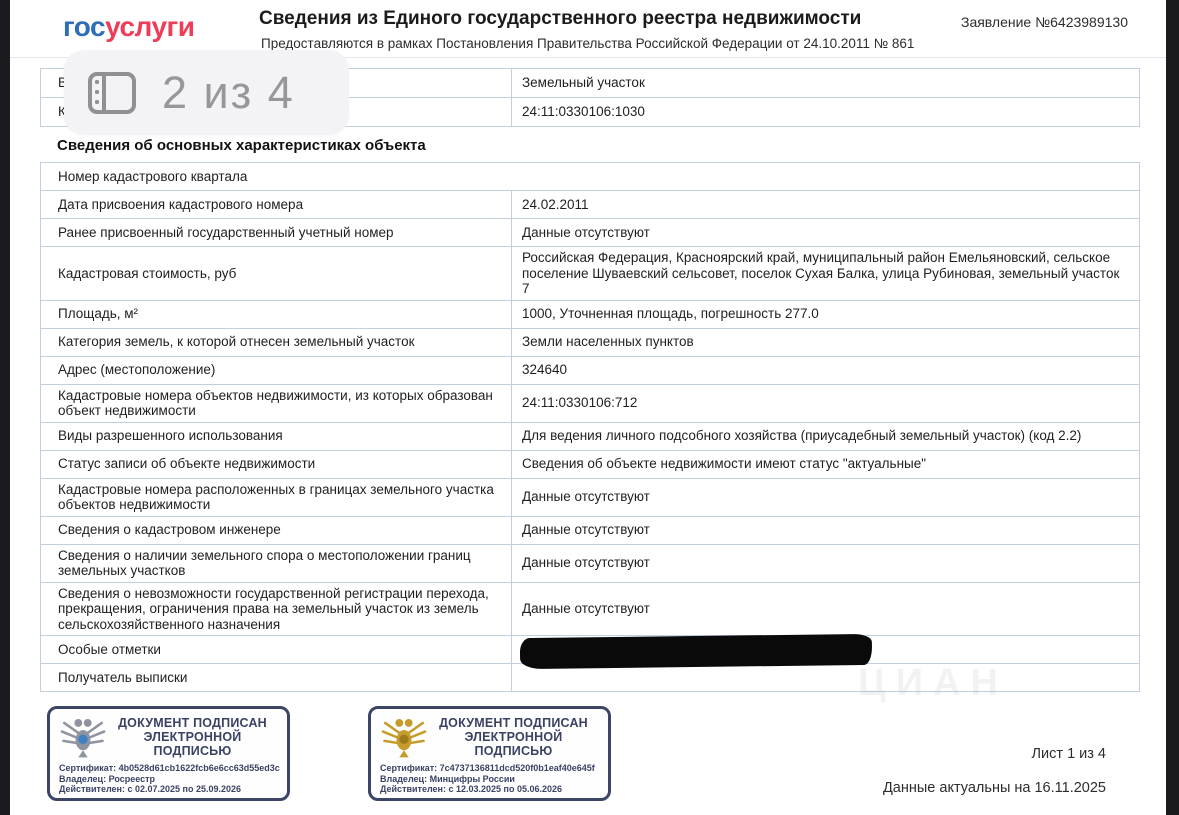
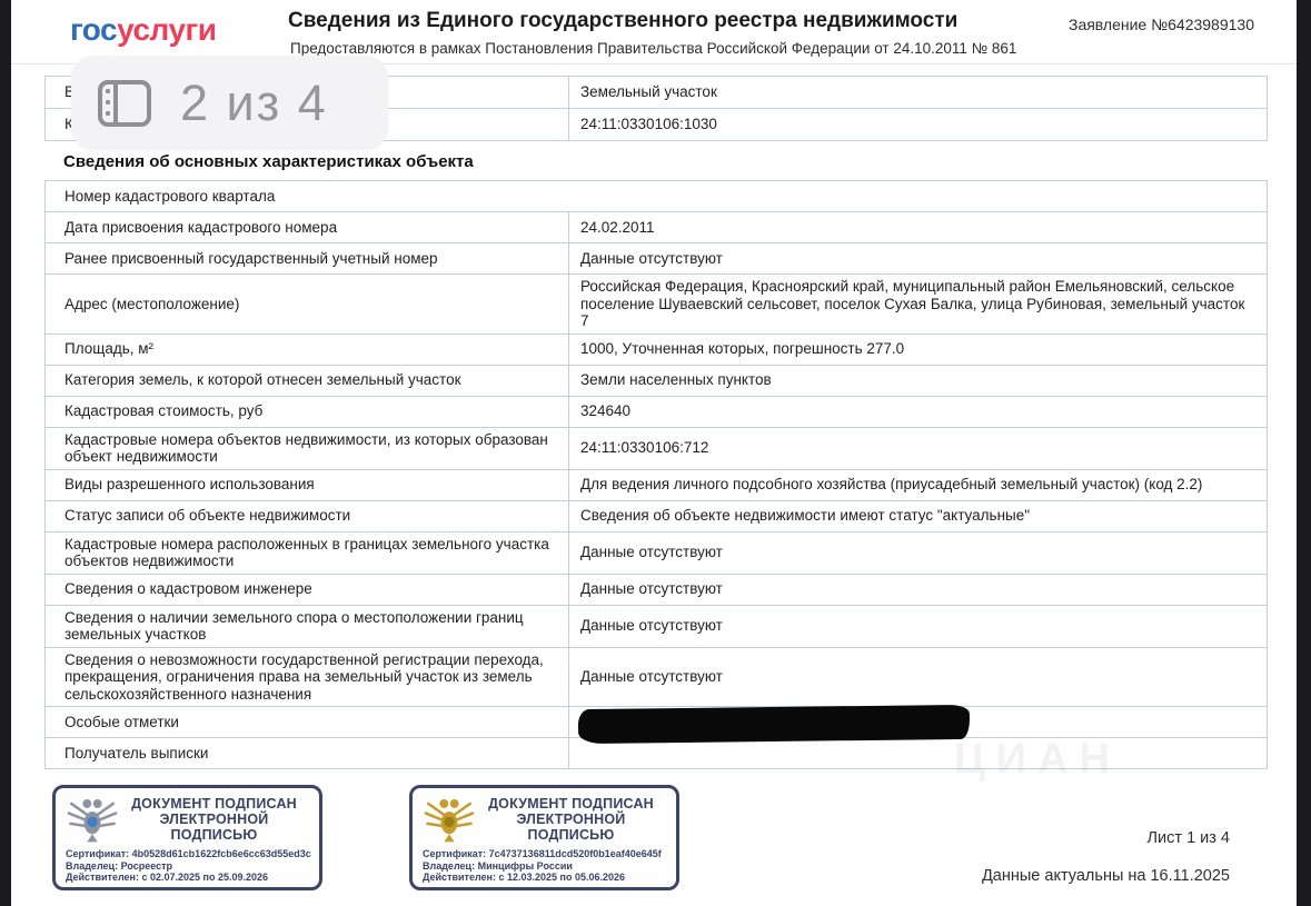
  госуслуги
  Сведения из Единого государственного реестра недвижимости
  Предоставляются в рамках Постановления Правительства Российской Федерации от 24.10.2011 № 861
  Заявление №6423989130
  Земельный участок
  24:11:0330106:1030
  2 из 4
  Сведения об основных характеристиках объекта
  Номер кадастрового квартала
  Дата присвоения кадастрового номера
  24.02.2011
  Ранее присвоенный государственный учетный номер
  Данные отсутствуют
- Кадастровая стоимость, руб
+ Адрес (местоположение)
  Российская Федерация, Красноярский край, муниципальный район Емельяновский, сельское поселение Шуваевский сельсовет, поселок Сухая Балка, улица Рубиновая, земельный участок 7
  Площадь, м²
- 1000, Уточненная площадь, погрешность 277.0
+ 1000, Уточненная которых, погрешность 277.0
  Категория земель, к которой отнесен земельный участок
  Земли населенных пунктов
- Адрес (местоположение)
+ Кадастровая стоимость, руб
  324640
  Кадастровые номера объектов недвижимости, из которых образован объект недвижимости
  24:11:0330106:712
  Виды разрешенного использования
  Для ведения личного подсобного хозяйства (приусадебный земельный участок) (код 2.2)
  Статус записи об объекте недвижимости
  Сведения об объекте недвижимости имеют статус "актуальные"
  Кадастровые номера расположенных в границах земельного участка объектов недвижимости
  Данные отсутствуют
  Сведения о кадастровом инженере
  Данные отсутствуют
  Сведения о наличии земельного спора о местоположении границ земельных участков
  Данные отсутствуют
  Сведения о невозможности государственной регистрации перехода, прекращения, ограничения права на земельный участок из земель сельскохозяйственного назначения
  Данные отсутствуют
  Особые отметки
  Получатель выписки
  ЦИАН
  ДОКУМЕНТ ПОДПИСАН ЭЛЕКТРОННОЙ ПОДПИСЬЮ
  Сертификат: 4b0528d61cb1622fcb6e6cc63d55ed3c
  Владелец: Росреестр
  Действителен: с 02.07.2025 по 25.09.2026
  ДОКУМЕНТ ПОДПИСАН ЭЛЕКТРОННОЙ ПОДПИСЬЮ
  Сертификат: 7c4737136811dcd520f0b1eaf40e645f
  Владелец: Минцифры России
  Действителен: с 12.03.2025 по 05.06.2026
  Лист 1 из 4
  Данные актуальны на 16.11.2025
